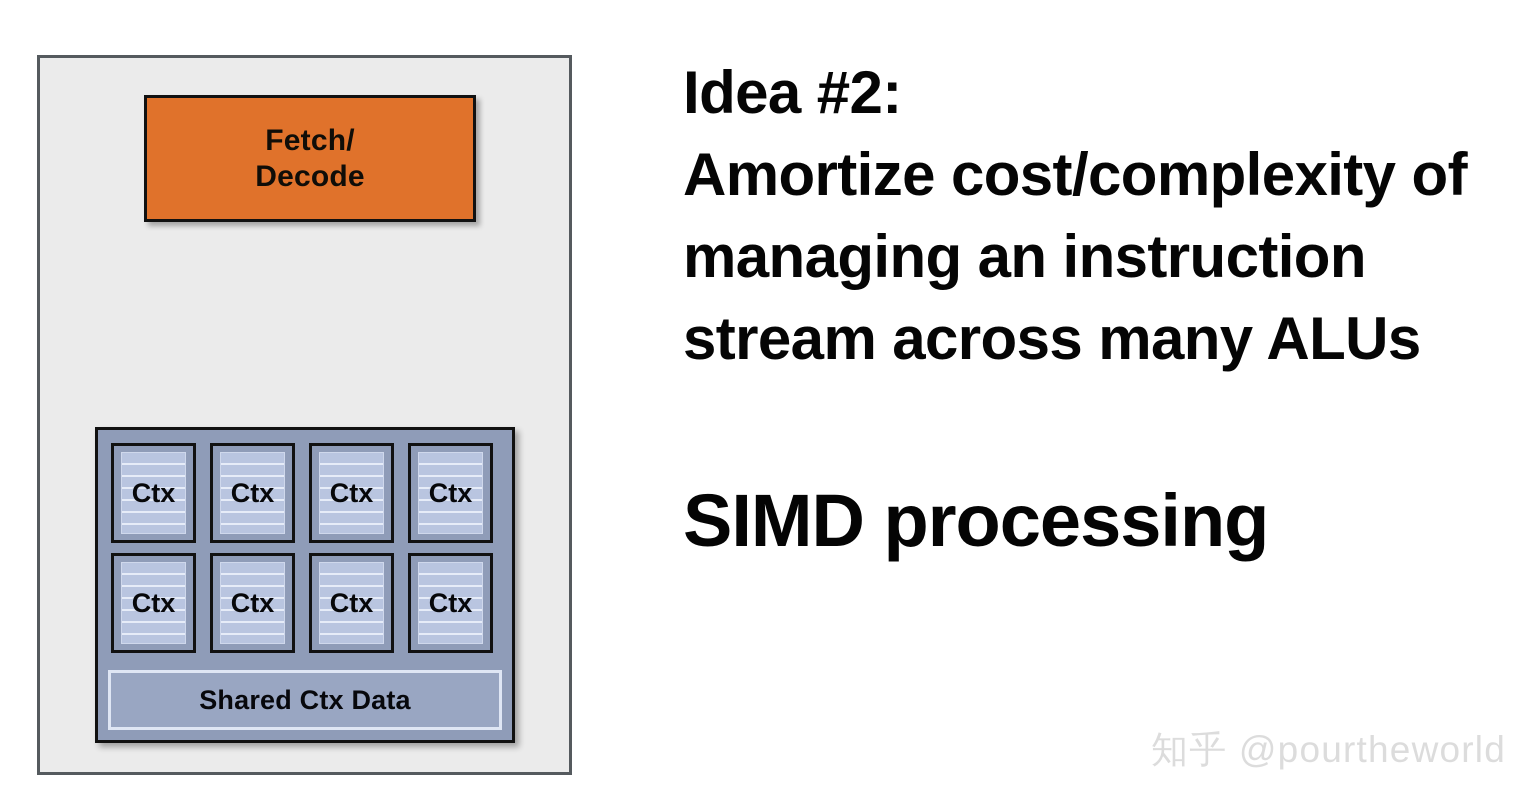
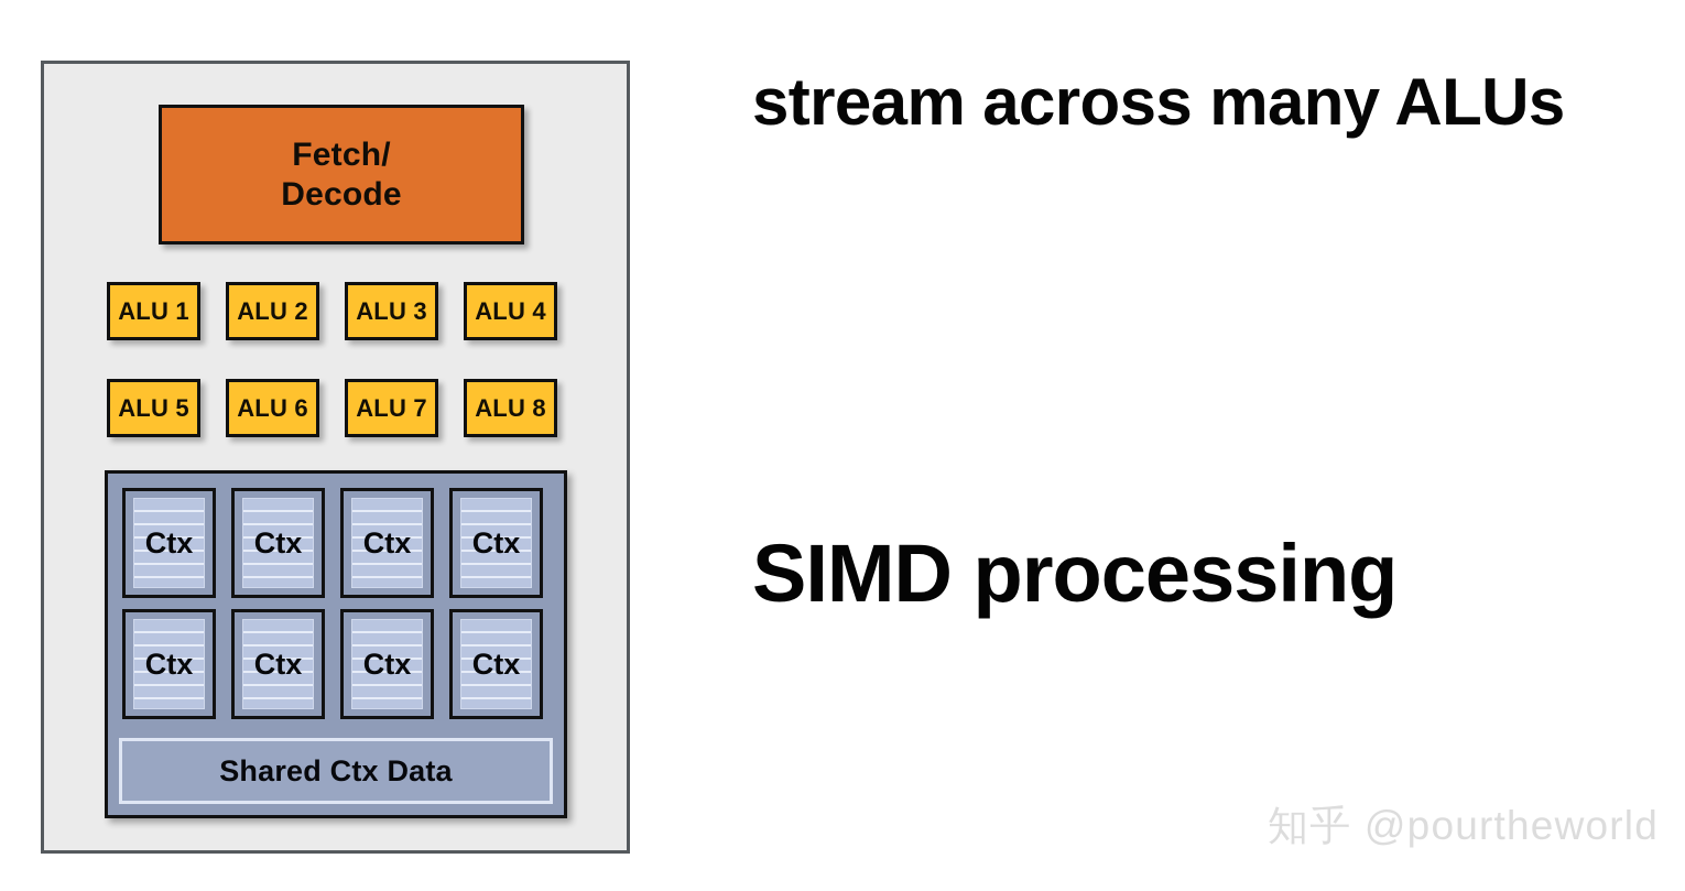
  Fetch/
  Decode
+ ALU 1
+ ALU 2
+ ALU 3
+ ALU 4
+ ALU 5
+ ALU 6
+ ALU 7
+ ALU 8
  Ctx
  Ctx
  Ctx
  Ctx
  Ctx
  Ctx
  Ctx
  Ctx
  Shared Ctx Data
- Idea #2:
- Amortize cost/complexity of
- managing an instruction
  stream across many ALUs
  SIMD processing
  知乎 @pourtheworld
